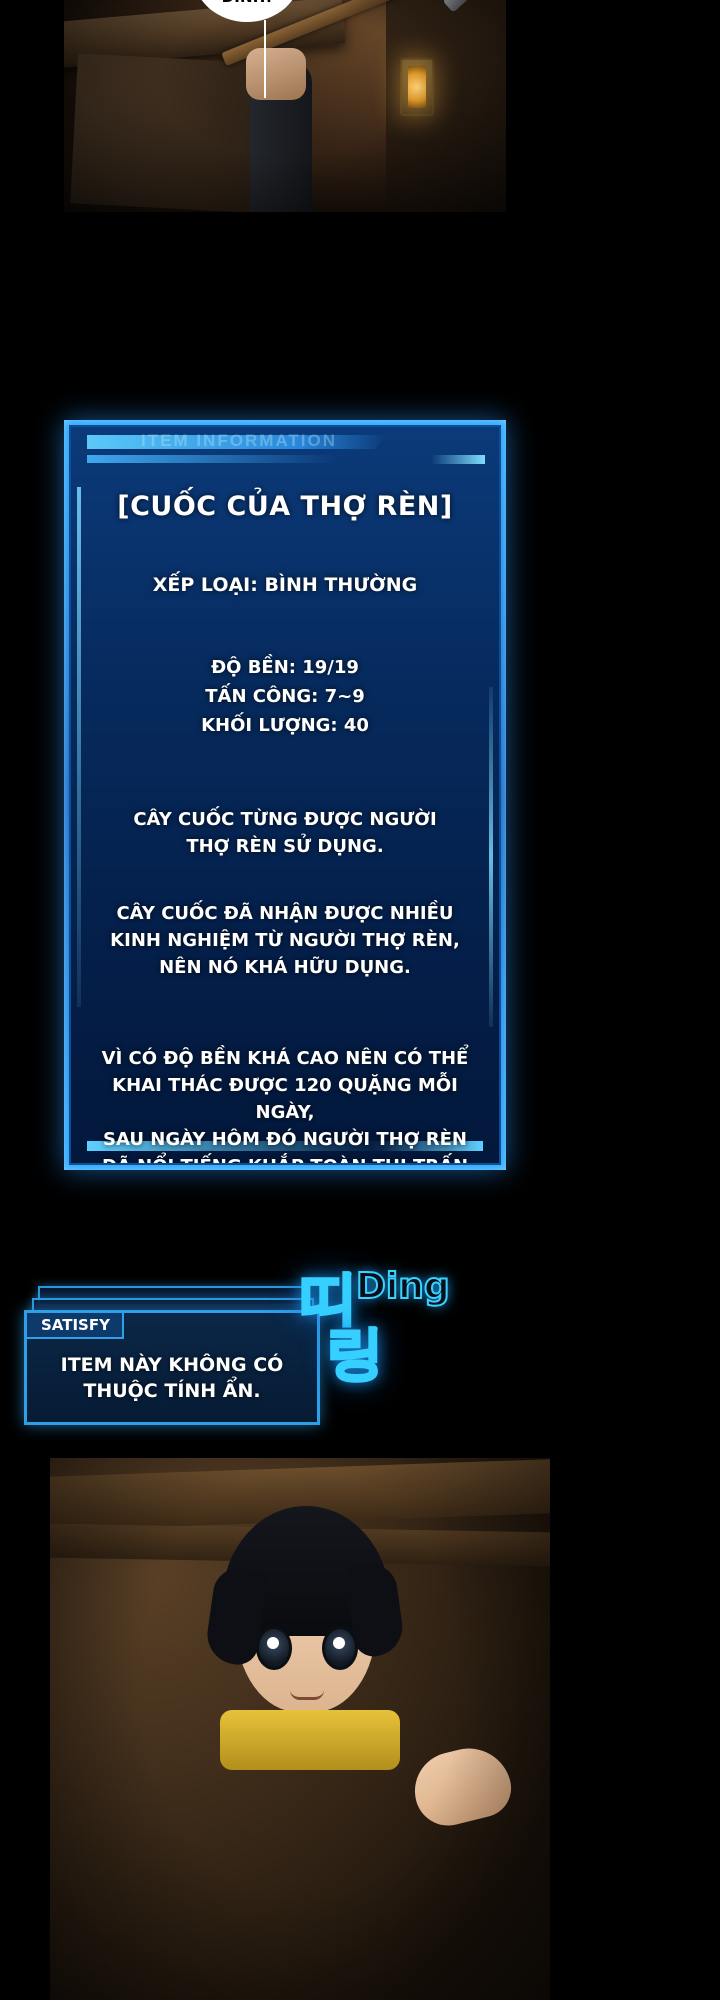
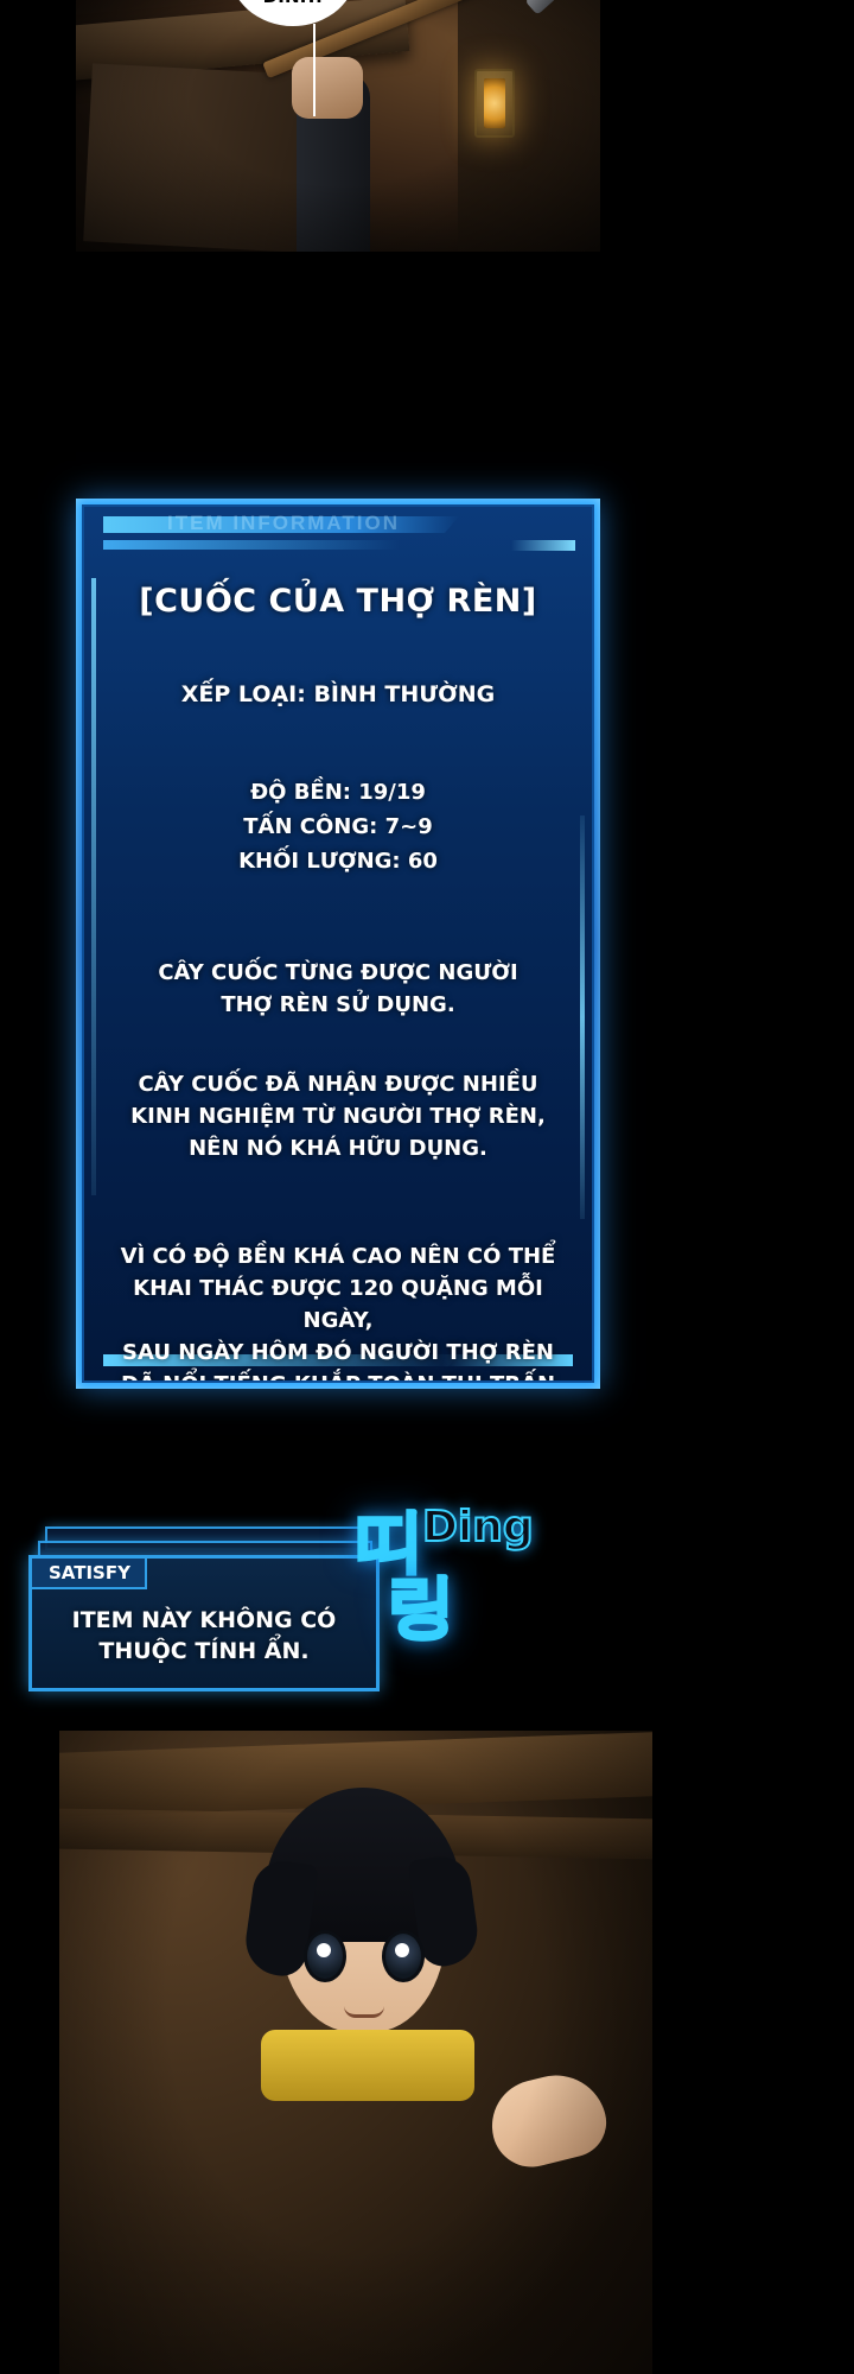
  ITEM INFORMATION
  [CUỐC CỦA THỢ RÈN]
  XẾP LOẠI: BÌNH THƯỜNG
  ĐỘ BỀN: 19/19
  TẤN CÔNG: 7~9
- KHỐI LƯỢNG: 40
+ KHỐI LƯỢNG: 60
  CÂY CUỐC TỪNG ĐƯỢC NGƯỜI
  THỢ RÈN SỬ DỤNG.
  CÂY CUỐC ĐÃ NHẬN ĐƯỢC NHIỀU
  KINH NGHIỆM TỪ NGƯỜI THỢ RÈN,
  NÊN NÓ KHÁ HỮU DỤNG.
  VÌ CÓ ĐỘ BỀN KHÁ CAO NÊN CÓ THỂ
  KHAI THÁC ĐƯỢC 120 QUẶNG MỖI NGÀY,
  SAU NGÀY HÔM ĐÓ NGƯỜI THỢ RÈN
  띠
  링
  Ding
  SATISFY
  ITEM NÀY KHÔNG CÓ
  THUỘC TÍNH ẨN.
